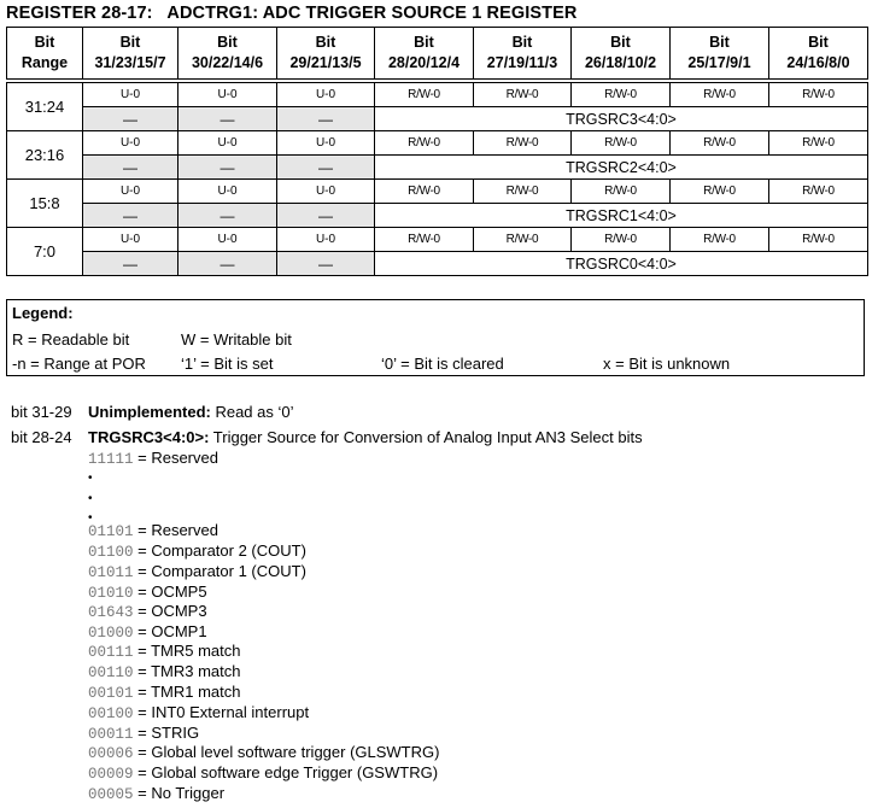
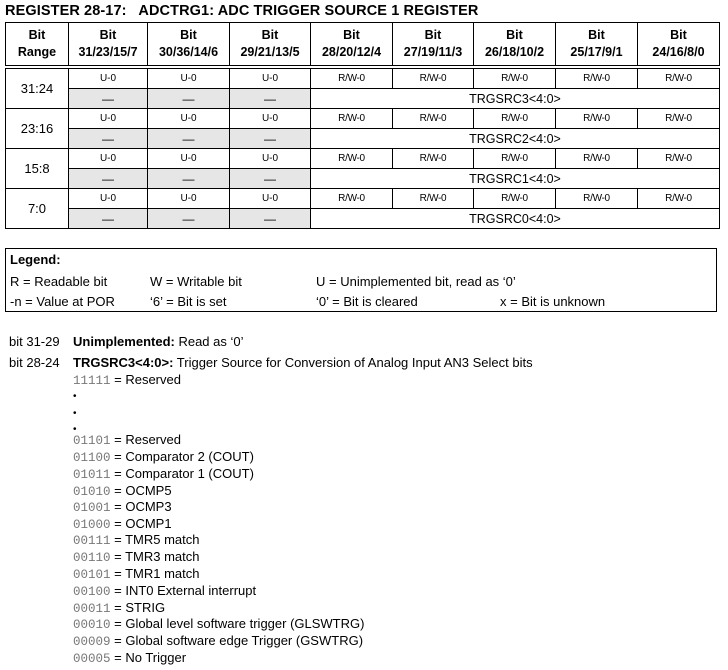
  REGISTER 28-17: ADCTRG1: ADC TRIGGER SOURCE 1 REGISTER
- BitRange	Bit31/23/15/7	Bit30/22/14/6	Bit29/21/13/5	Bit28/20/12/4	Bit27/19/11/3	Bit26/18/10/2	Bit25/17/9/1	Bit24/16/8/0
+ BitRange	Bit31/23/15/7	Bit30/36/14/6	Bit29/21/13/5	Bit28/20/12/4	Bit27/19/11/3	Bit26/18/10/2	Bit25/17/9/1	Bit24/16/8/0
  31:24	U-0	U-0	U-0	R/W-0	R/W-0	R/W-0	R/W-0	R/W-0
  —	—	—	TRGSRC3<4:0>
  23:16	U-0	U-0	U-0	R/W-0	R/W-0	R/W-0	R/W-0	R/W-0
  —	—	—	TRGSRC2<4:0>
  15:8	U-0	U-0	U-0	R/W-0	R/W-0	R/W-0	R/W-0	R/W-0
  —	—	—	TRGSRC1<4:0>
  7:0	U-0	U-0	U-0	R/W-0	R/W-0	R/W-0	R/W-0	R/W-0
  —	—	—	TRGSRC0<4:0>
  Legend:
  R = Readable bit
  W = Writable bit
+ U = Unimplemented bit, read as ‘0’
- -n = Range at POR
+ -n = Value at POR
- ‘1’ = Bit is set
+ ‘6’ = Bit is set
  ‘0’ = Bit is cleared
  x = Bit is unknown
  bit 31-29 Unimplemented: Read as ‘0’
  bit 28-24 TRGSRC3<4:0>: Trigger Source for Conversion of Analog Input AN3 Select bits
  11111 = Reserved
  •
  •
  •
  01101 = Reserved
  01100 = Comparator 2 (COUT)
  01011 = Comparator 1 (COUT)
  01010 = OCMP5
- 01643 = OCMP3
+ 01001 = OCMP3
  01000 = OCMP1
  00111 = TMR5 match
  00110 = TMR3 match
  00101 = TMR1 match
  00100 = INT0 External interrupt
  00011 = STRIG
- 00006 = Global level software trigger (GLSWTRG)
+ 00010 = Global level software trigger (GLSWTRG)
  00009 = Global software edge Trigger (GSWTRG)
  00005 = No Trigger
